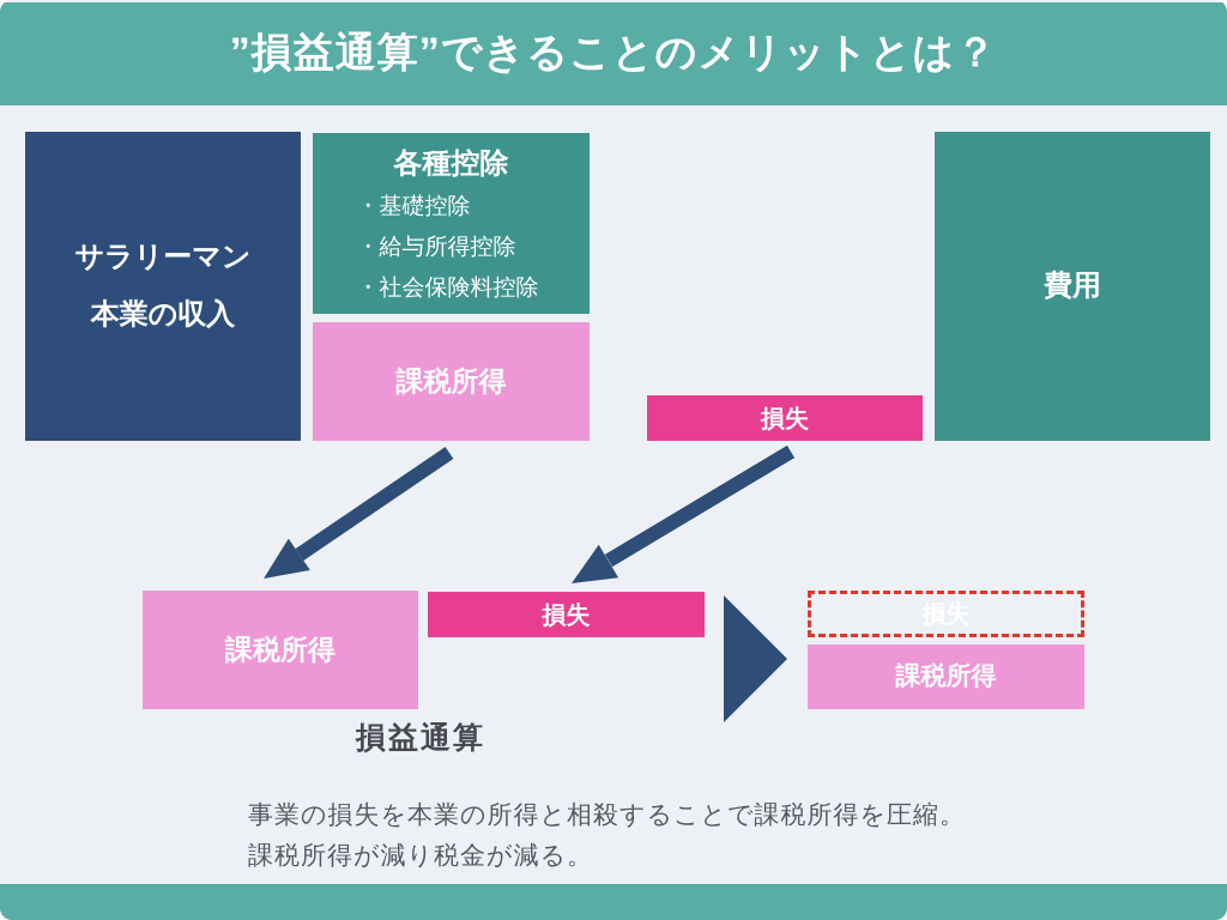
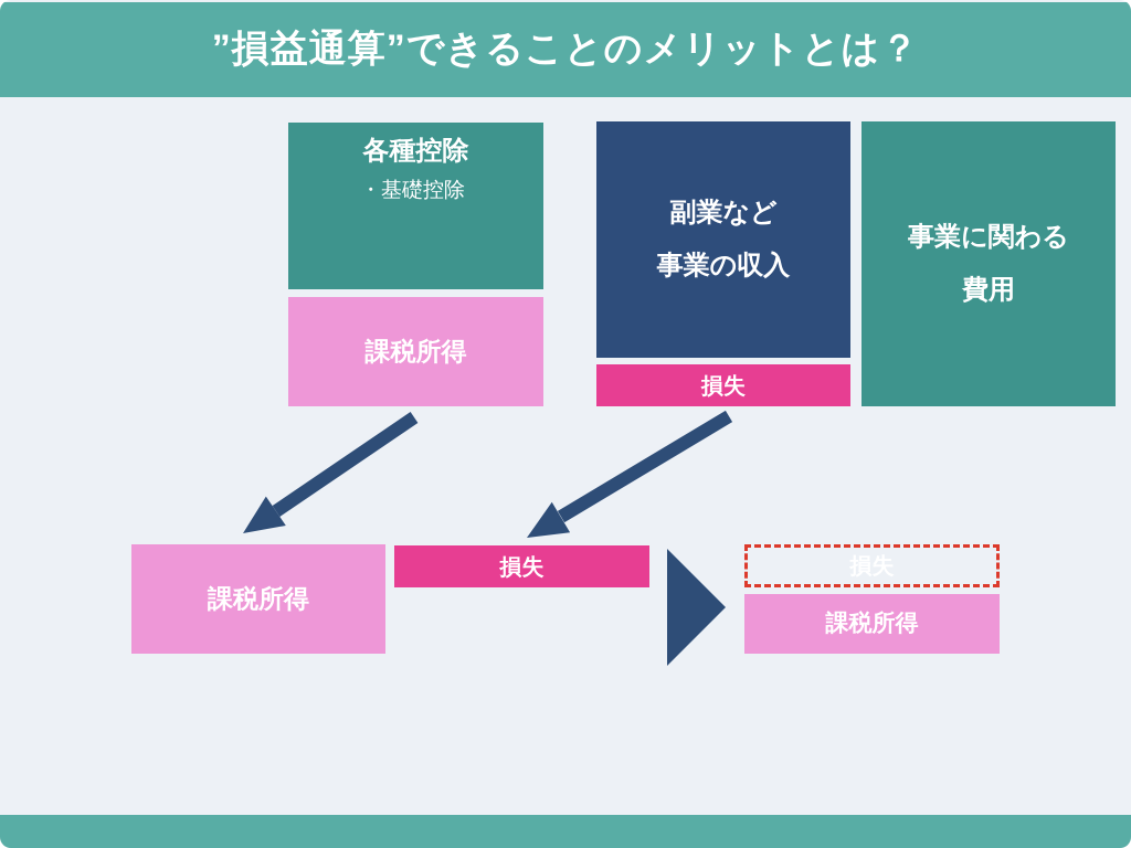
  ”損益通算”できることのメリットとは？
- サラリーマン
- 本業の収入
  各種控除
  ・基礎控除
- ・給与所得控除
- ・社会保険料控除
  課税所得
+ 副業など
+ 事業の収入
  損失
+ 事業に関わる
  費用
  課税所得
  損失
  課税所得
- 損益通算
- 事業の損失を本業の所得と相殺することで課税所得を圧縮。
- 課税所得が減り税金が減る。
